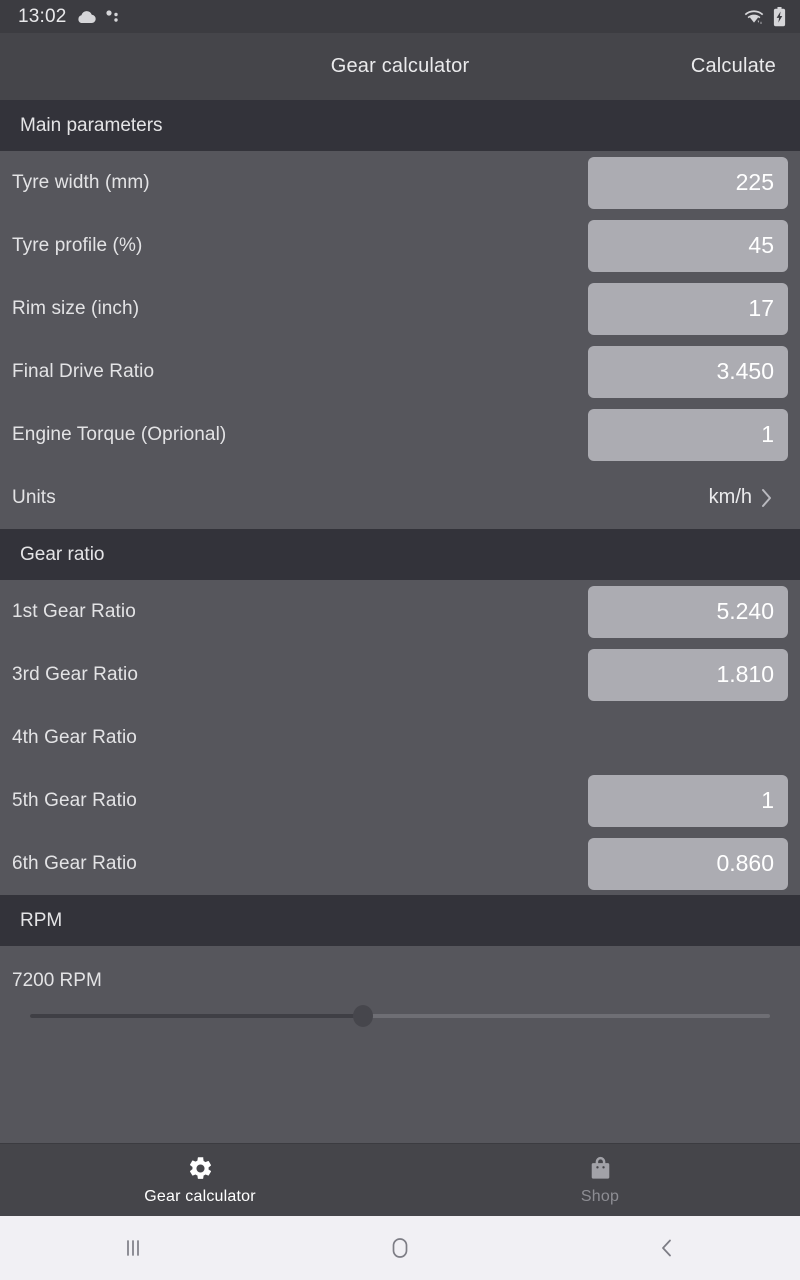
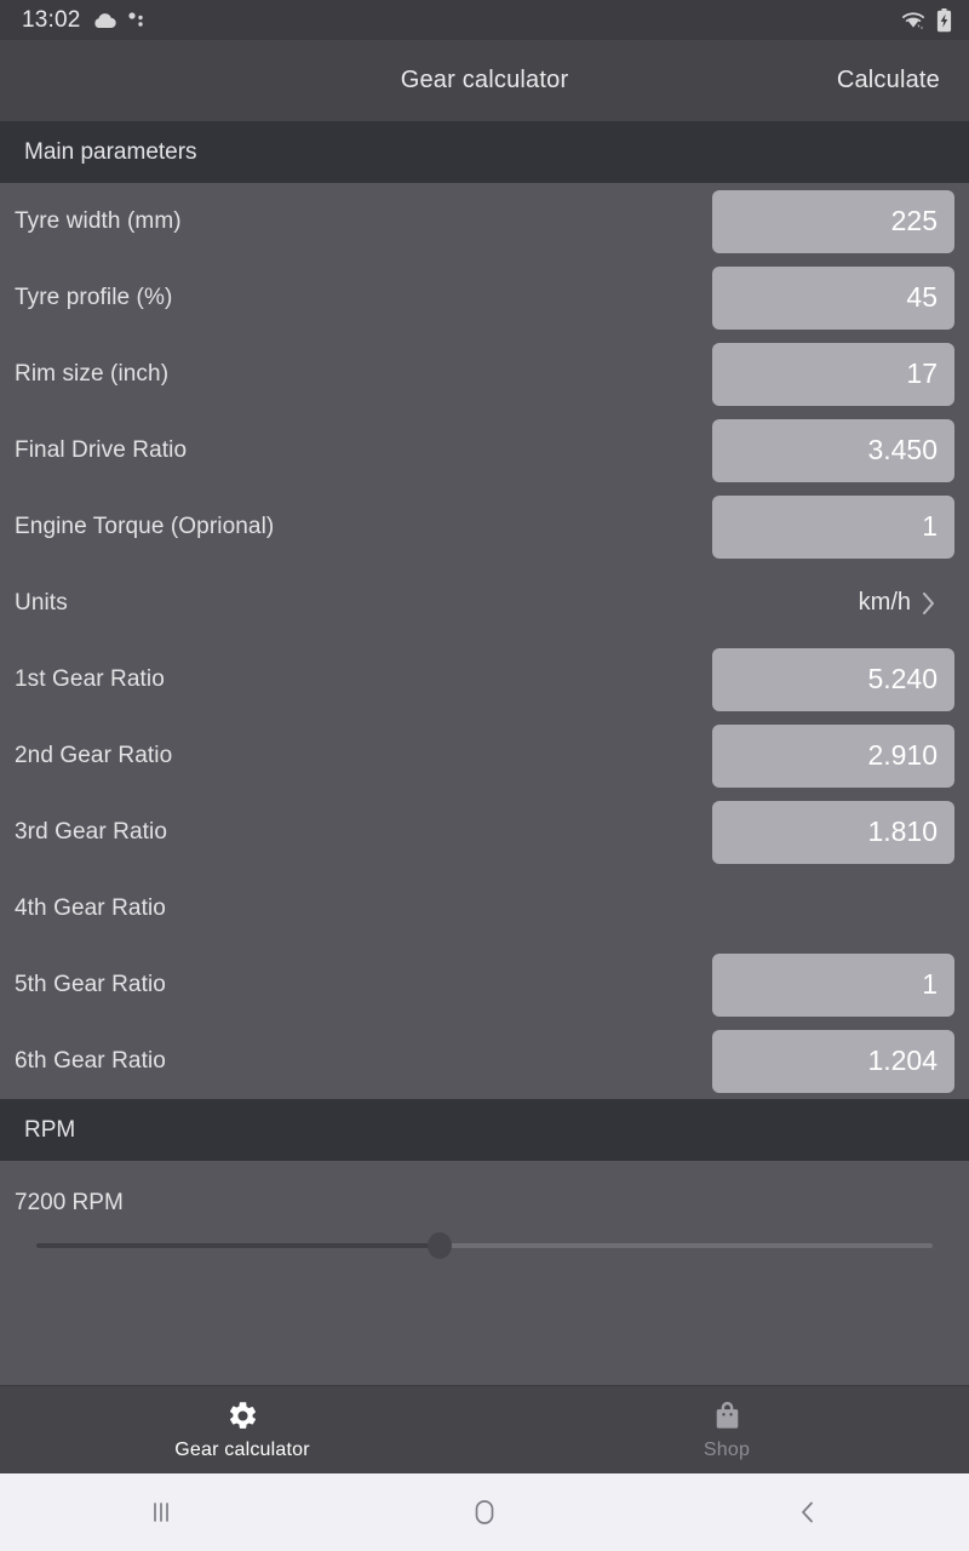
  13:02
  Gear calculator
  Calculate
  Main parameters
  Tyre width (mm)
  225
  Tyre profile (%)
  45
  Rim size (inch)
  17
  Final Drive Ratio
  3.450
  Engine Torque (Oprional)
  1
  Units
  km/h
- Gear ratio
  1st Gear Ratio
  5.240
+ 2nd Gear Ratio
+ 2.910
  3rd Gear Ratio
  1.810
  4th Gear Ratio
  5th Gear Ratio
  1
  6th Gear Ratio
- 0.860
+ 1.204
  RPM
  7200 RPM
  Gear calculator
  Shop
